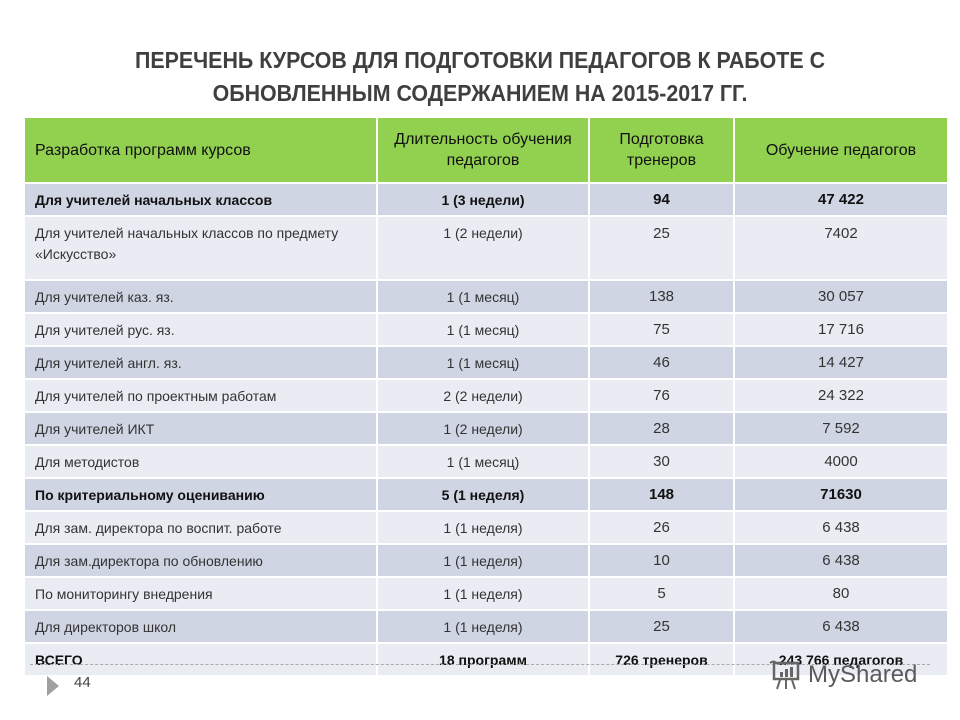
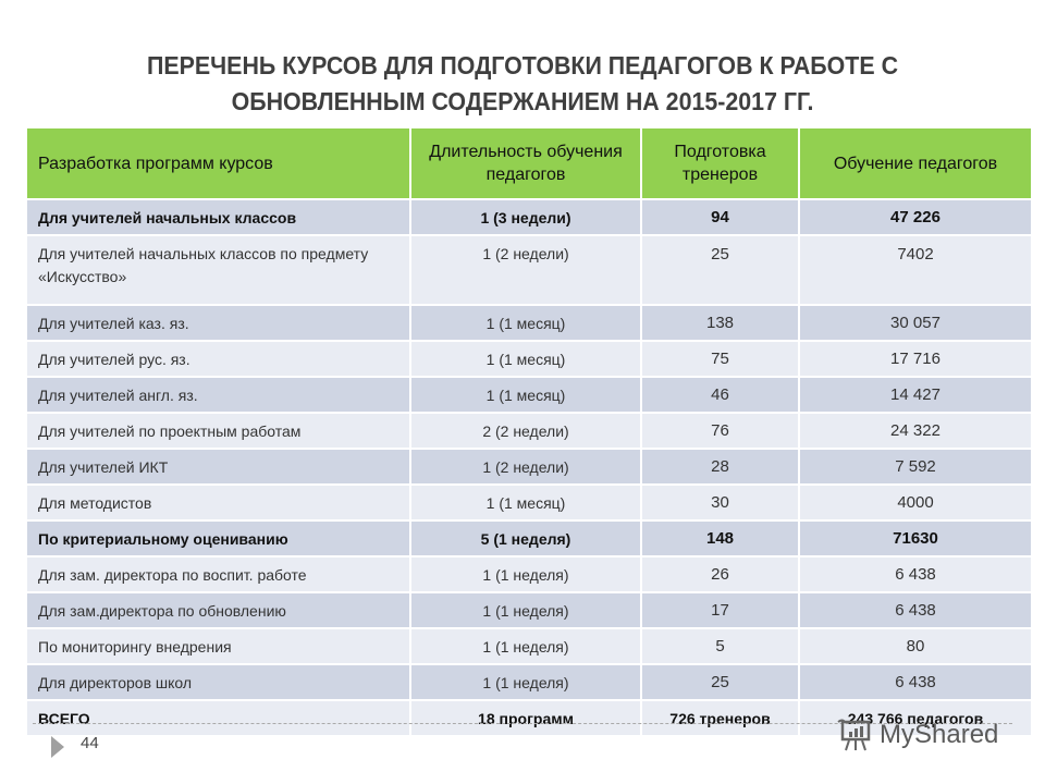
  ПЕРЕЧЕНЬ КУРСОВ ДЛЯ ПОДГОТОВКИ ПЕДАГОГОВ К РАБОТЕ С
  ОБНОВЛЕННЫМ СОДЕРЖАНИЕМ НА 2015-2017 ГГ.
  Разработка программ курсов	Длительность обучения педагогов	Подготовка тренеров	Обучение педагогов
- Для учителей начальных классов	1 (3 недели)	94	47 422
+ Для учителей начальных классов	1 (3 недели)	94	47 226
  Для учителей начальных классов по предмету «Искусство»	1 (2 недели)	25	7402
  Для учителей каз. яз.	1 (1 месяц)	138	30 057
  Для учителей рус. яз.	1 (1 месяц)	75	17 716
  Для учителей англ. яз.	1 (1 месяц)	46	14 427
  Для учителей по проектным работам	2 (2 недели)	76	24 322
  Для учителей ИКТ	1 (2 недели)	28	7 592
  Для методистов	1 (1 месяц)	30	4000
  По критериальному оцениванию	5 (1 неделя)	148	71630
  Для зам. директора по воспит. работе	1 (1 неделя)	26	6 438
- Для зам.директора по обновлению	1 (1 неделя)	10	6 438
+ Для зам.директора по обновлению	1 (1 неделя)	17	6 438
  По мониторингу внедрения	1 (1 неделя)	5	80
  Для директоров школ	1 (1 неделя)	25	6 438
  ВСЕГО	18 программ	726 тренеров	243 766 педагогов
  44
  MyShared
